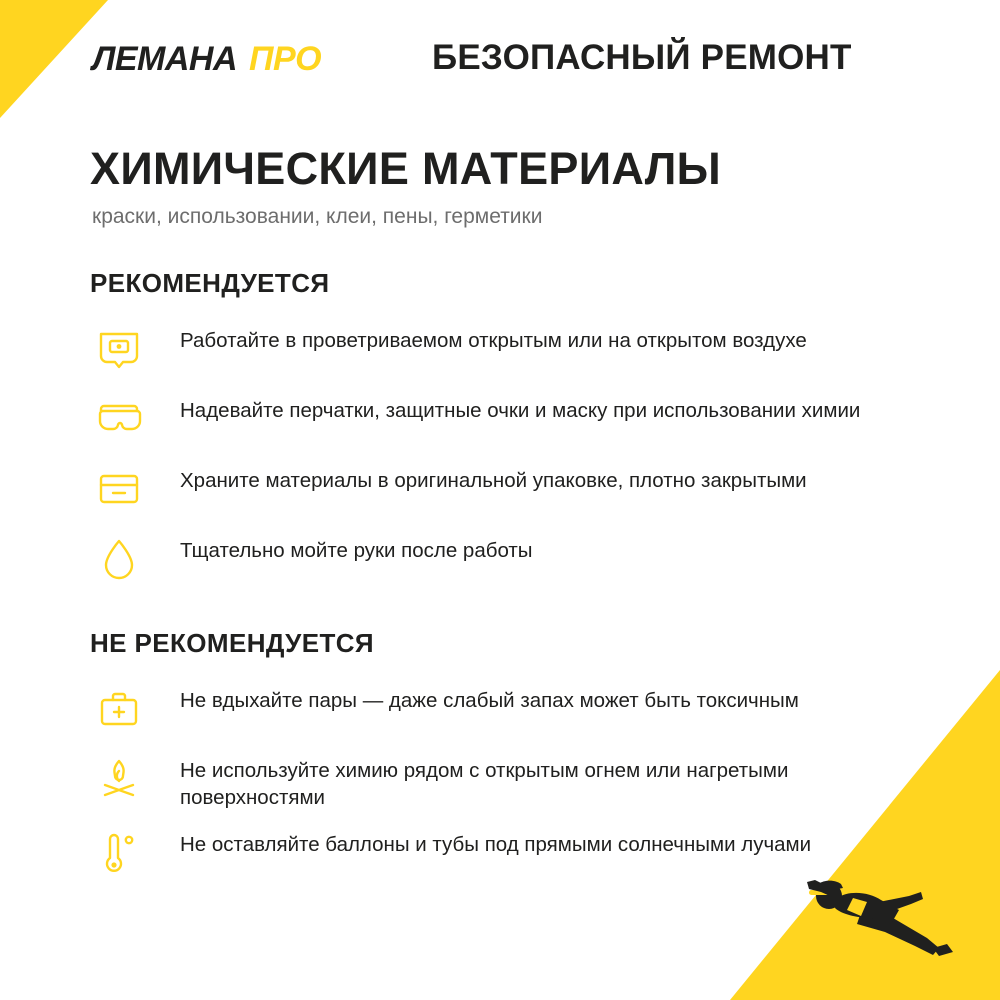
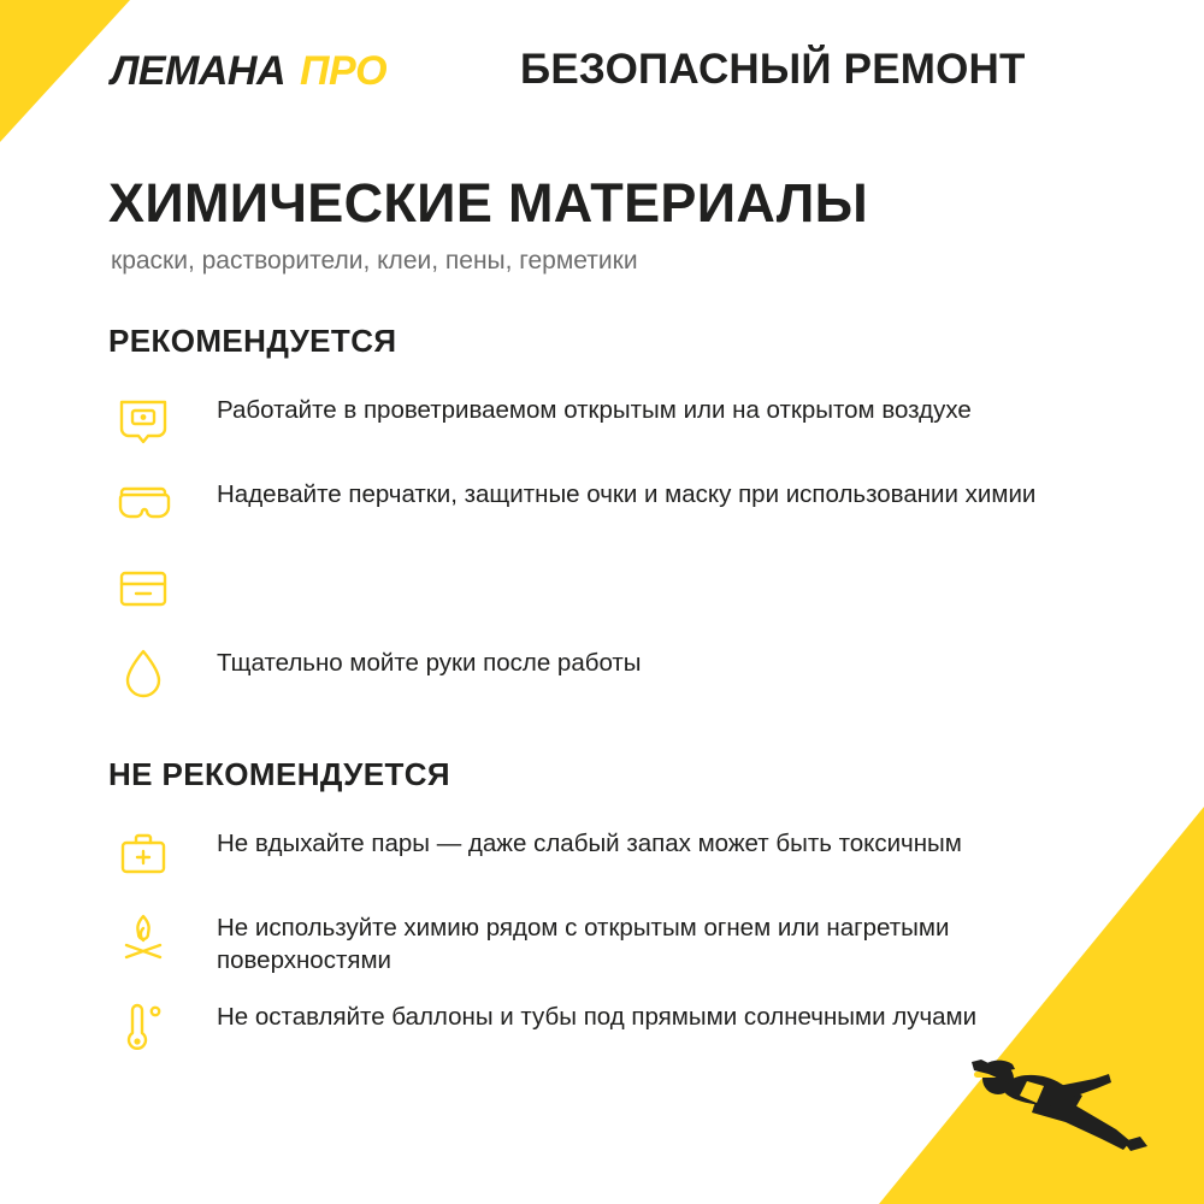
  ЛЕМАНА
  ПРО
  БЕЗОПАСНЫЙ РЕМОНТ
  ХИМИЧЕСКИЕ МАТЕРИАЛЫ
- краски, использовании, клеи, пены, герметики
+ краски, растворители, клеи, пены, герметики
  РЕКОМЕНДУЕТСЯ
  Работайте в проветриваемом открытым или на открытом воздухе
  Надевайте перчатки, защитные очки и маску при использовании химии
- Храните материалы в оригинальной упаковке, плотно закрытыми
  Тщательно мойте руки после работы
  НЕ РЕКОМЕНДУЕТСЯ
  Не вдыхайте пары — даже слабый запах может быть токсичным
  Не используйте химию рядом с открытым огнем или нагретыми поверхностями
  Не оставляйте баллоны и тубы под прямыми солнечными лучами
